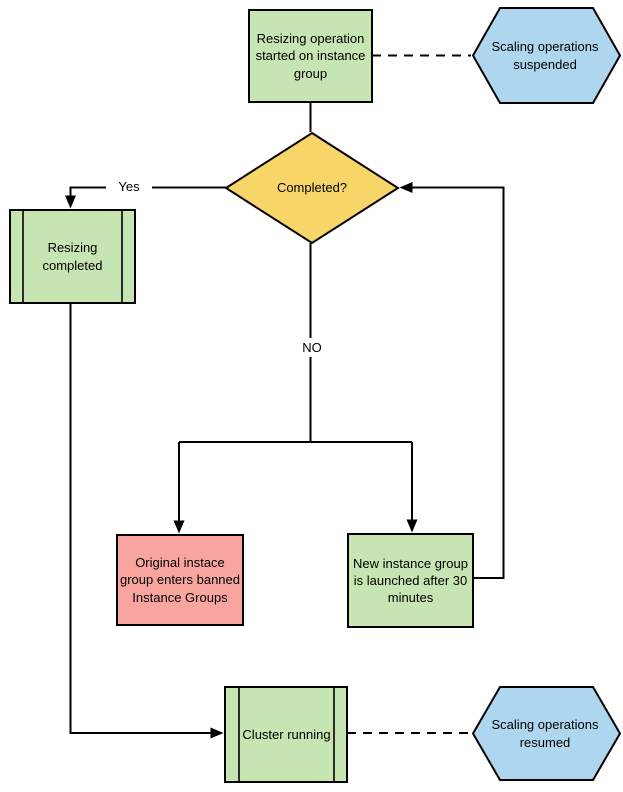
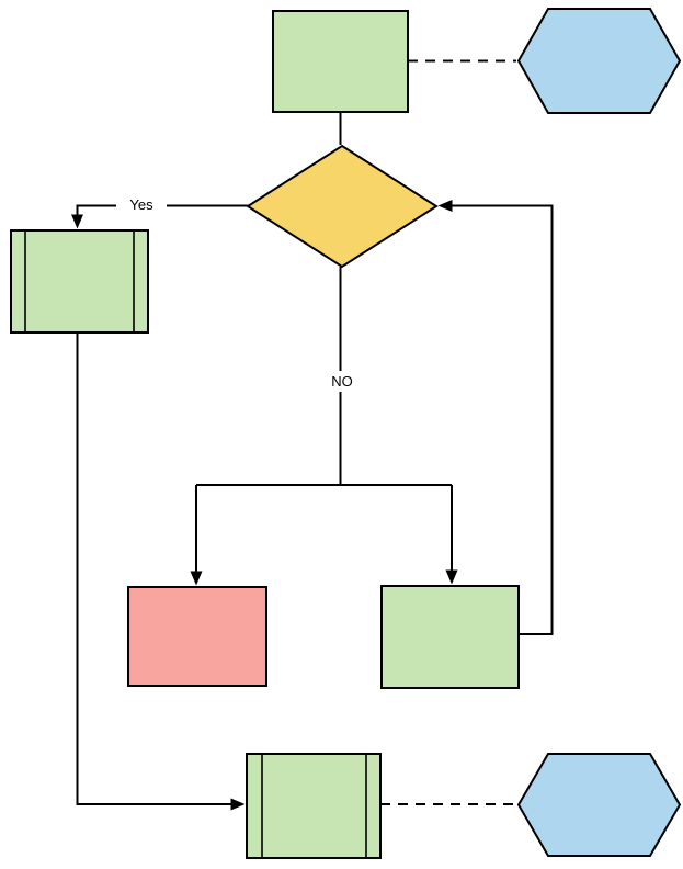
- Resizing operation started on instance group
- Scaling operations suspended
- Completed?
- Resizing completed
- Original instace group enters banned Instance Groups
- New instance group is launched after 30 minutes
- Cluster running
- Scaling operations resumed
  Yes
  NO
